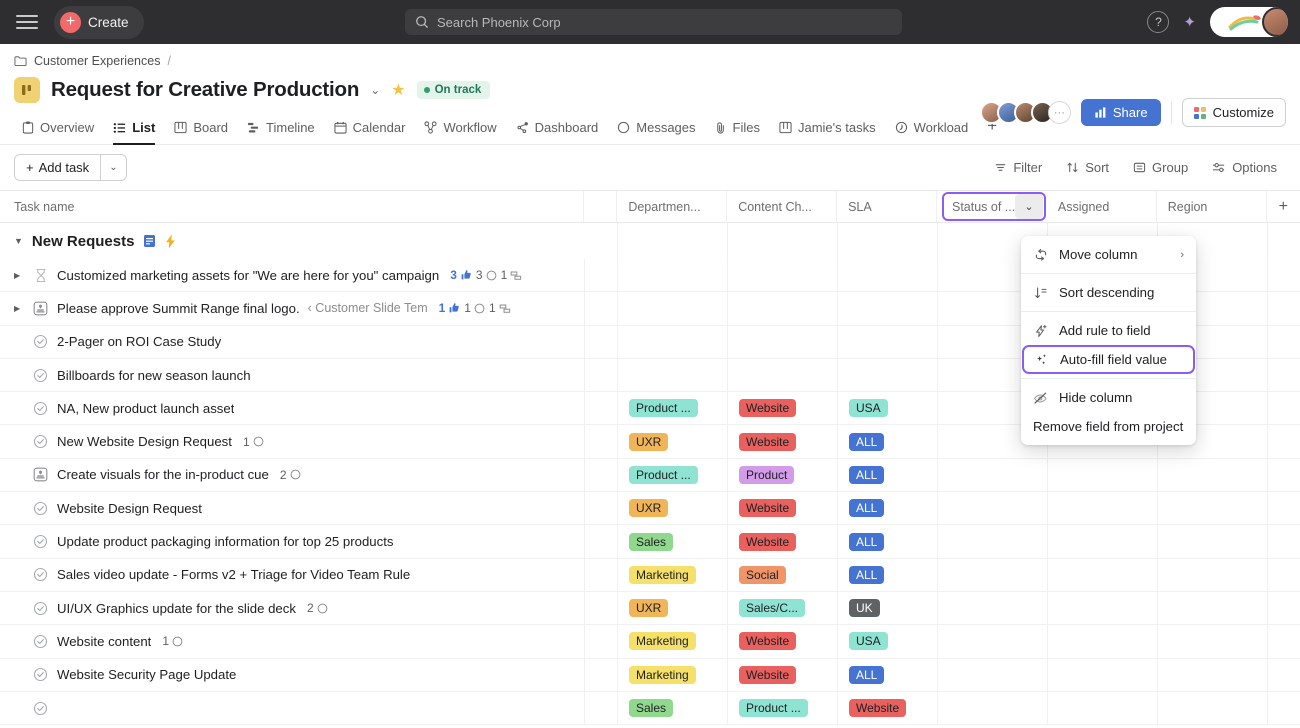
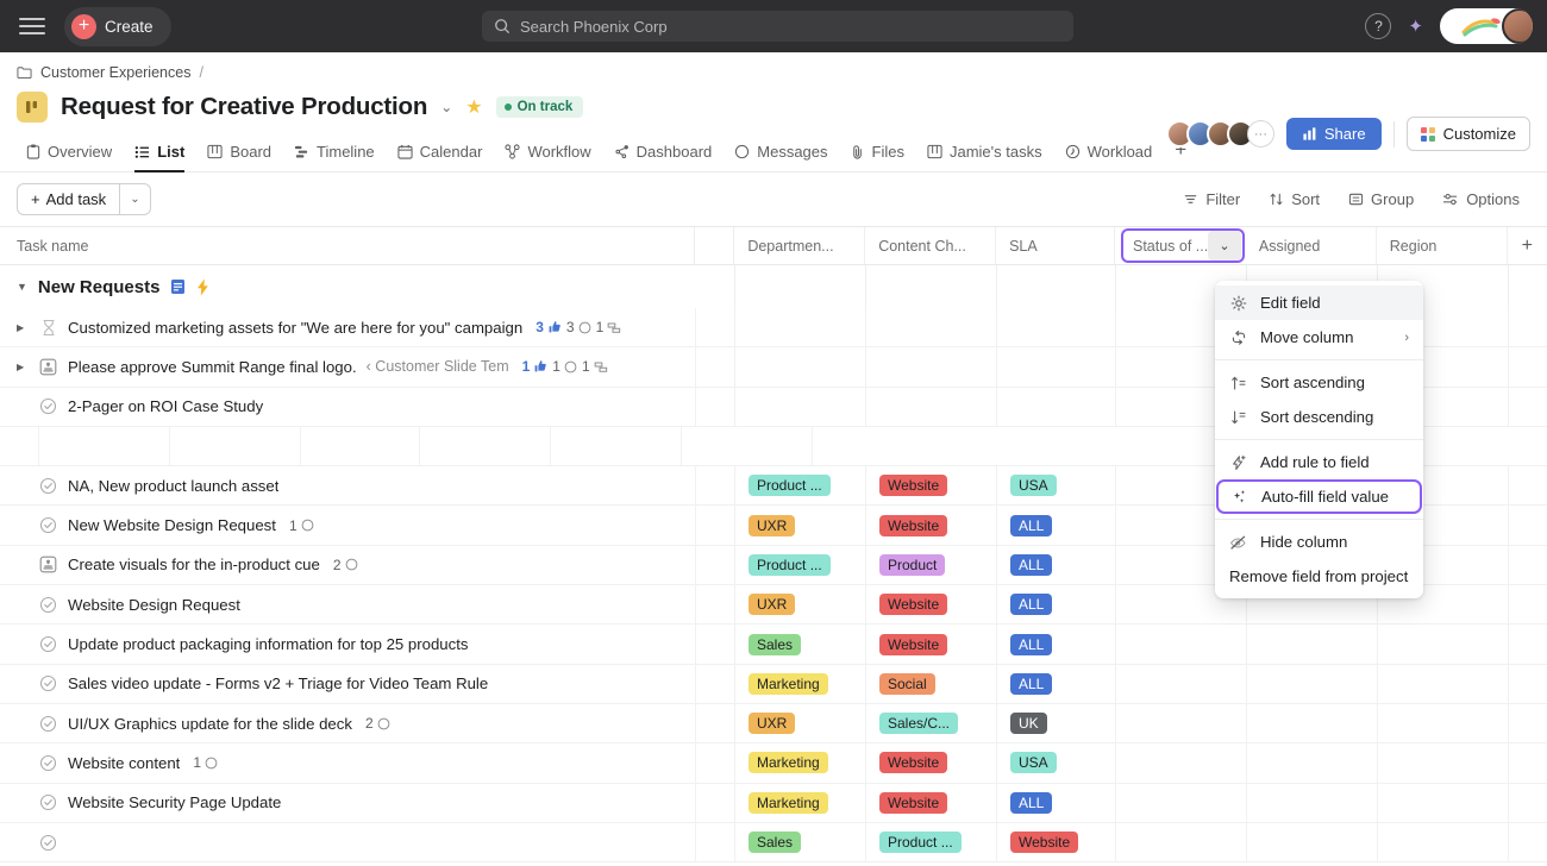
  +
  Create
  Search Phoenix Corp
  ?
  ✦
  Customer Experiences
  /
  Request for Creative Production
  ⌄
  ★
  On track
  ···
  Share
  Customize
  Overview
  List
  Board
  Timeline
  Calendar
  Workflow
  Dashboard
  Messages
  Files
  Jamie's tasks
  Workload
  +
  +
  Add task
  ⌄
  Filter
  Sort
  Group
  Options
  Task name
  Departmen...
  Content Ch...
  SLA
  Status of ...
  ⌄
  Assigned
  Region
  +
  ▼
  New Requests
  ▶
  Customized marketing assets for "We are here for you" campaign
  3
  3
  1
  ▶
  Please approve Summit Range final logo.
  ‹ Customer Slide Tem
  1
  1
  1
  2-Pager on ROI Case Study
- Billboards for new season launch
  NA, New product launch asset
  Product ...
  Website
  USA
  New Website Design Request
  1
  UXR
  Website
  ALL
  Create visuals for the in-product cue
  2
  Product ...
  Product
  ALL
  Website Design Request
  UXR
  Website
  ALL
  Update product packaging information for top 25 products
  Sales
  Website
  ALL
  Sales video update - Forms v2 + Triage for Video Team Rule
  Marketing
  Social
  ALL
  UI/UX Graphics update for the slide deck
  2
  UXR
  Sales/C...
  UK
  Website content
  1
  Marketing
  Website
  USA
  Website Security Page Update
  Marketing
  Website
  ALL
  Sales
  Product ...
  Website
+ Edit field
  Move column
  ›
+ Sort ascending
  Sort descending
  Add rule to field
  Auto-fill field value
  Hide column
  Remove field from project
